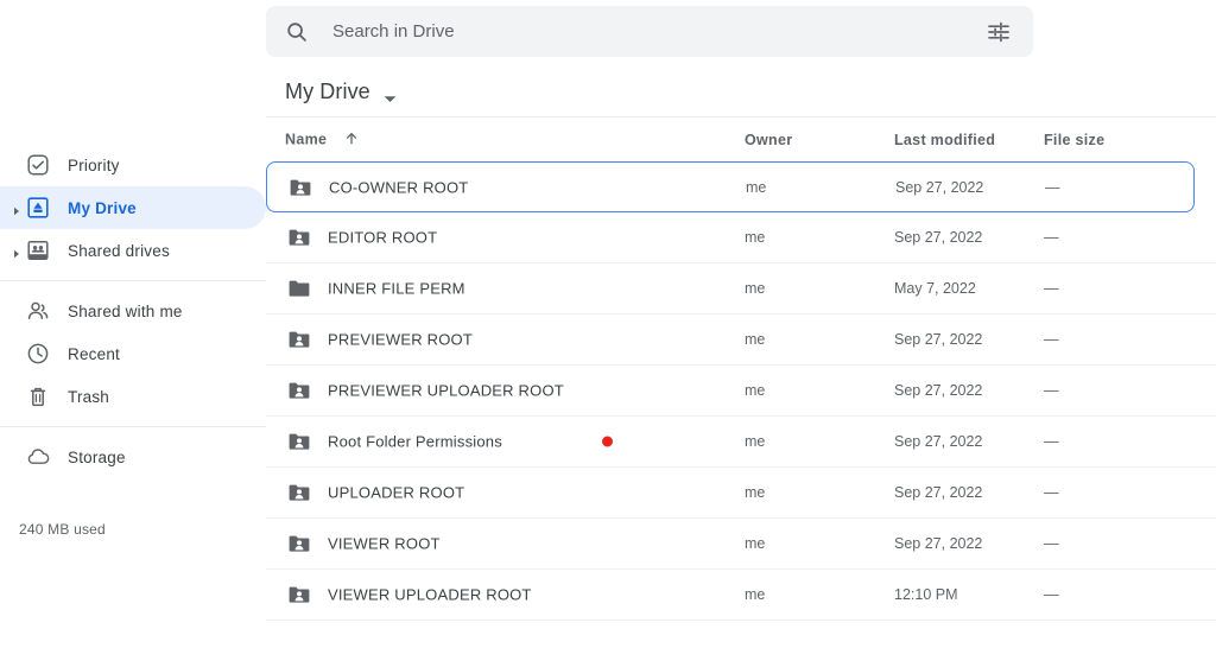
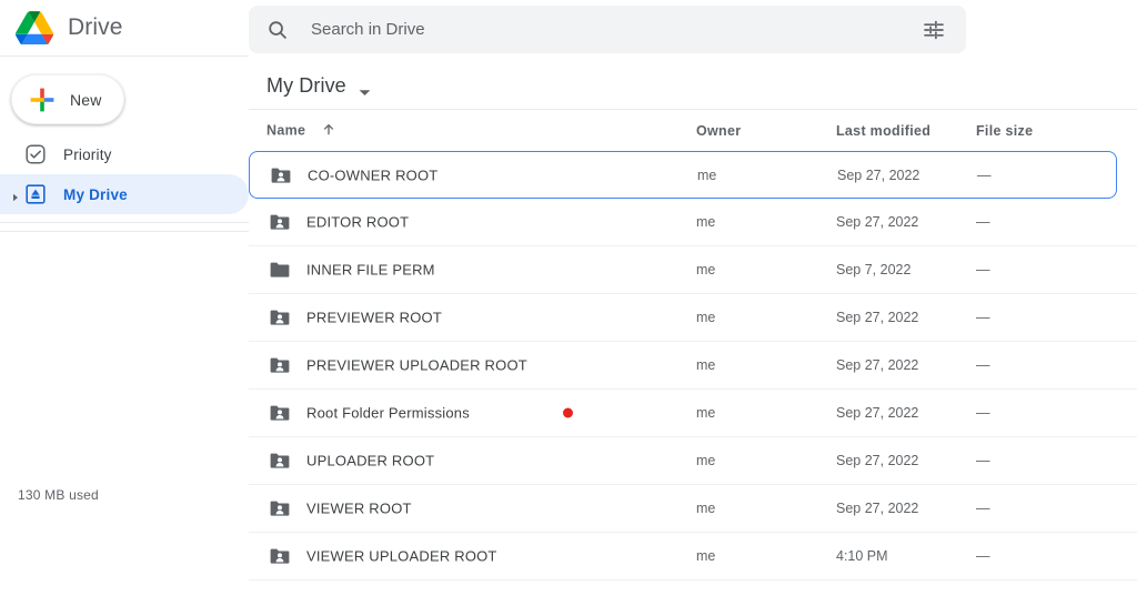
+ Drive
+ New
  Priority
  My Drive
- Shared drives
- Shared with me
- Recent
- Trash
- Storage
- 240 MB used
+ 130 MB used
  Search in Drive
  My Drive
  Name
  Owner
  Last modified
  File size
  CO-OWNER ROOT
  me
  Sep 27, 2022
  —
  EDITOR ROOT
  me
  Sep 27, 2022
  —
  INNER FILE PERM
  me
- May 7, 2022
+ Sep 7, 2022
  —
  PREVIEWER ROOT
  me
  Sep 27, 2022
  —
  PREVIEWER UPLOADER ROOT
  me
  Sep 27, 2022
  —
  Root Folder Permissions
  me
  Sep 27, 2022
  —
  UPLOADER ROOT
  me
  Sep 27, 2022
  —
  VIEWER ROOT
  me
  Sep 27, 2022
  —
  VIEWER UPLOADER ROOT
  me
- 12:10 PM
+ 4:10 PM
  —
